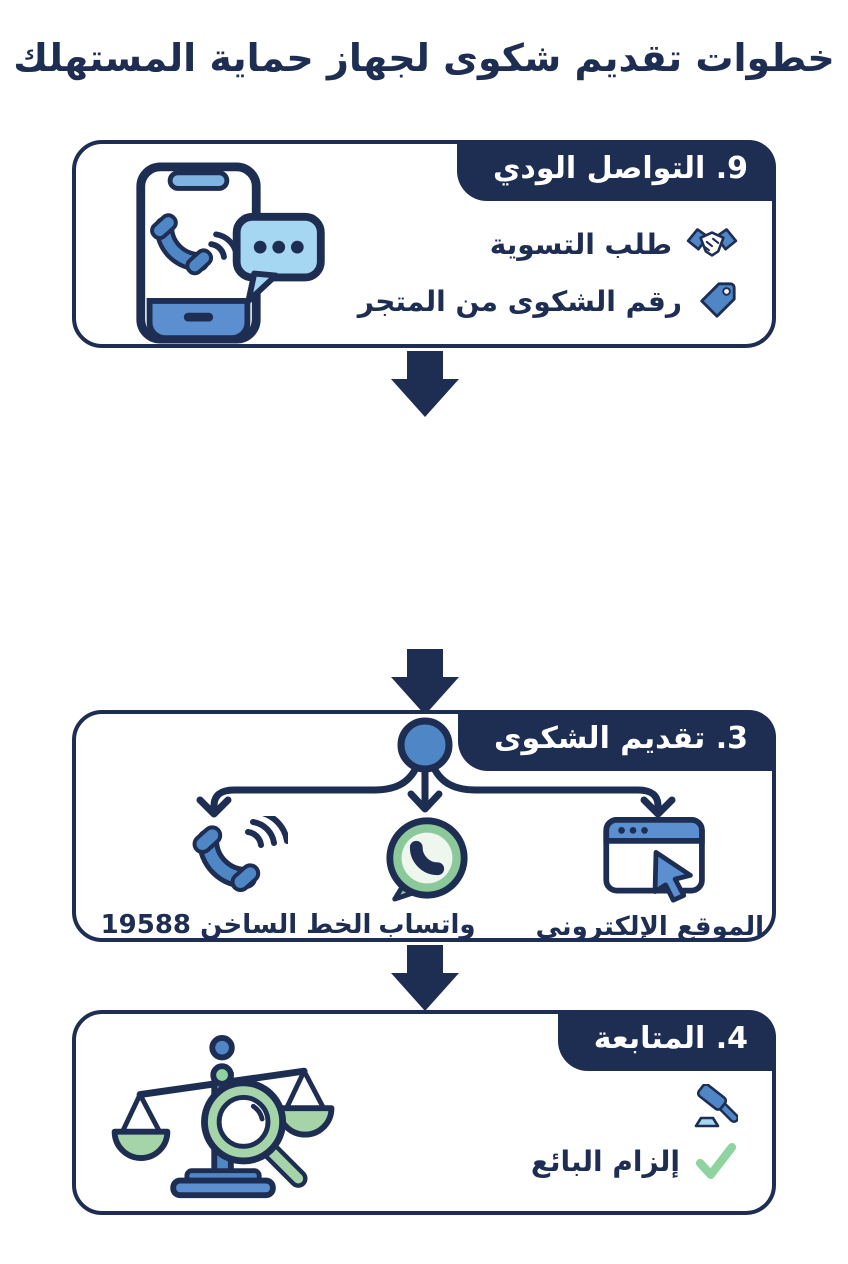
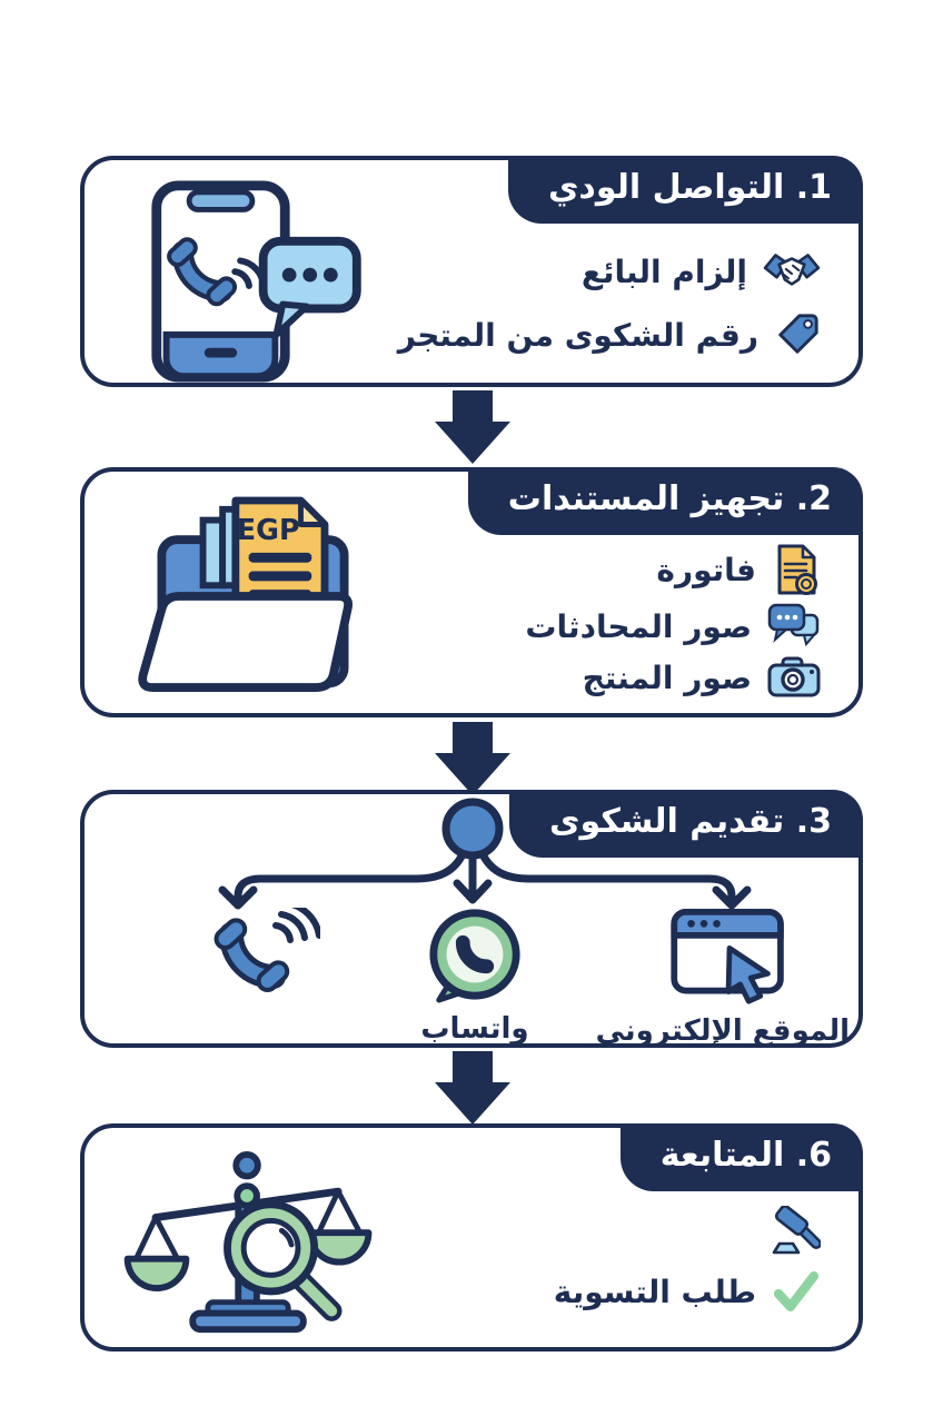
- خطوات تقديم شكوى لجهاز حماية المستهلك
- 9. التواصل الودي
+ 1. التواصل الودي
- طلب التسوية
+ إلزام البائع
  رقم الشكوى من المتجر
+ 2. تجهيز المستندات
+ EGP
+ فاتورة
+ صور المحادثات
+ صور المنتج
  3. تقديم الشكوى
- الخط الساخن 19588
  واتساب
  الموقع الإلكتروني
- 4. المتابعة
+ 6. المتابعة
- إلزام البائع
+ طلب التسوية
